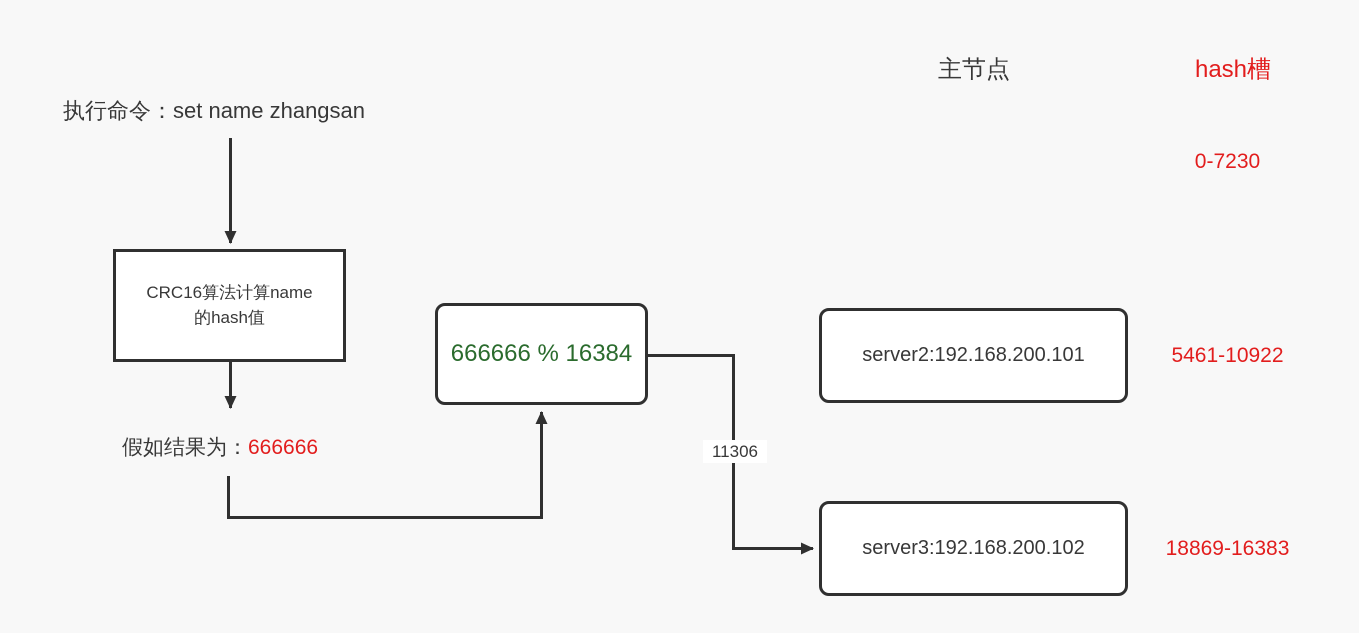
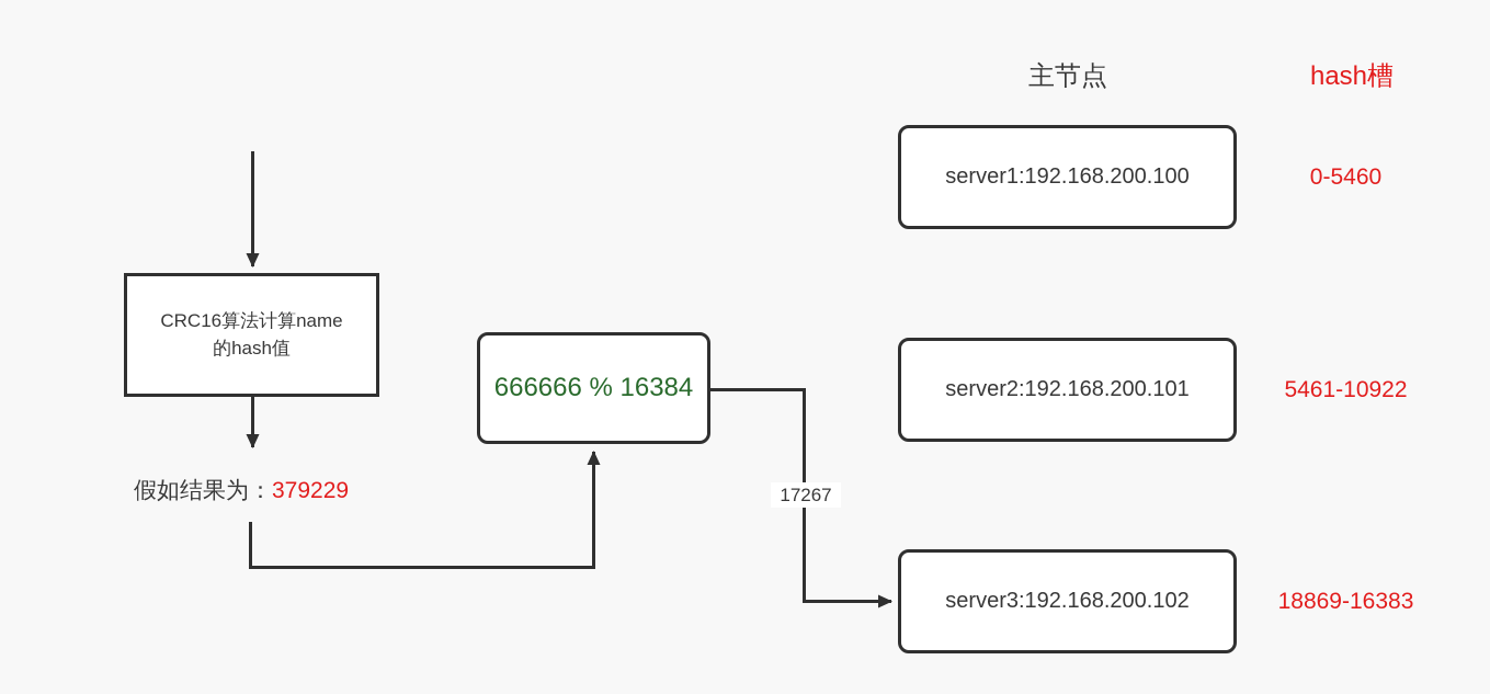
- 执行命令：set name zhangsan
  CRC16算法计算name
  的hash值
- 假如结果为：666666
+ 假如结果为：379229
  666666 % 16384
- 11306
+ 17267
  主节点
  hash槽
+ server1:192.168.200.100
- 0-7230
+ 0-5460
  server2:192.168.200.101
  5461-10922
  server3:192.168.200.102
  18869-16383
